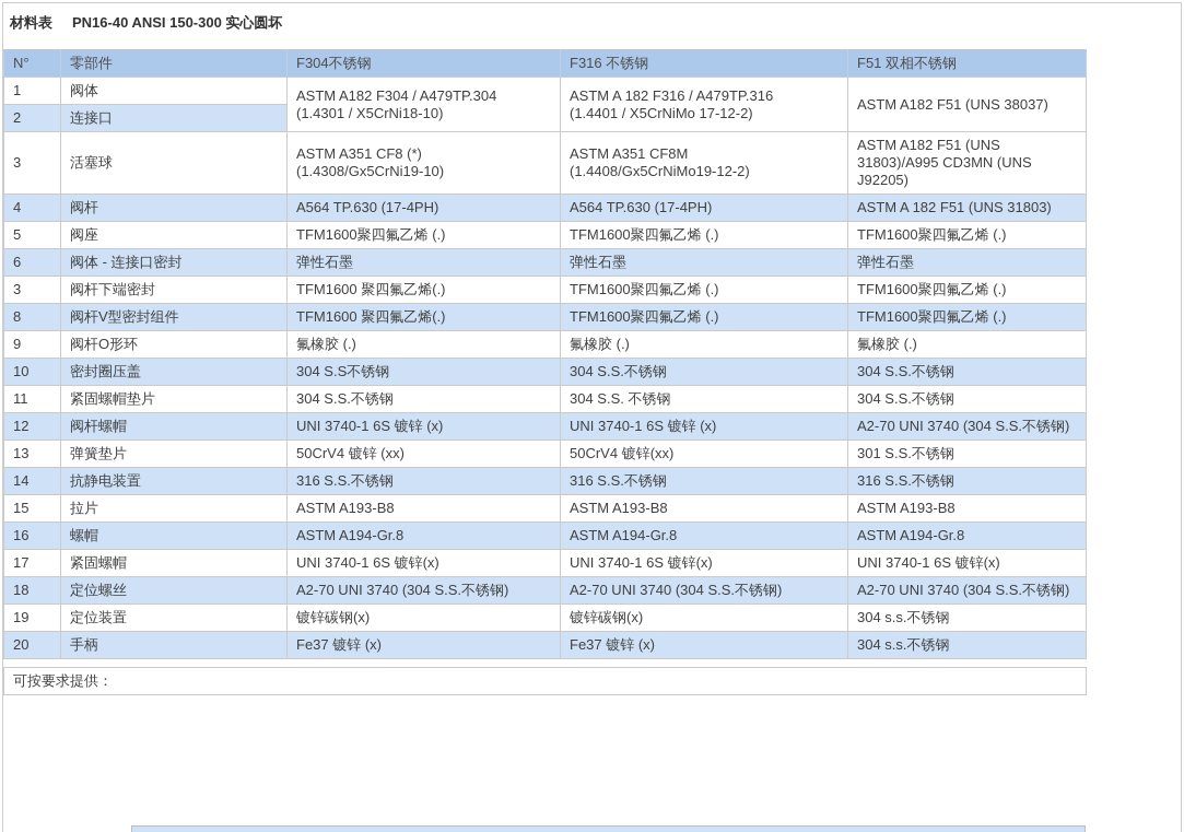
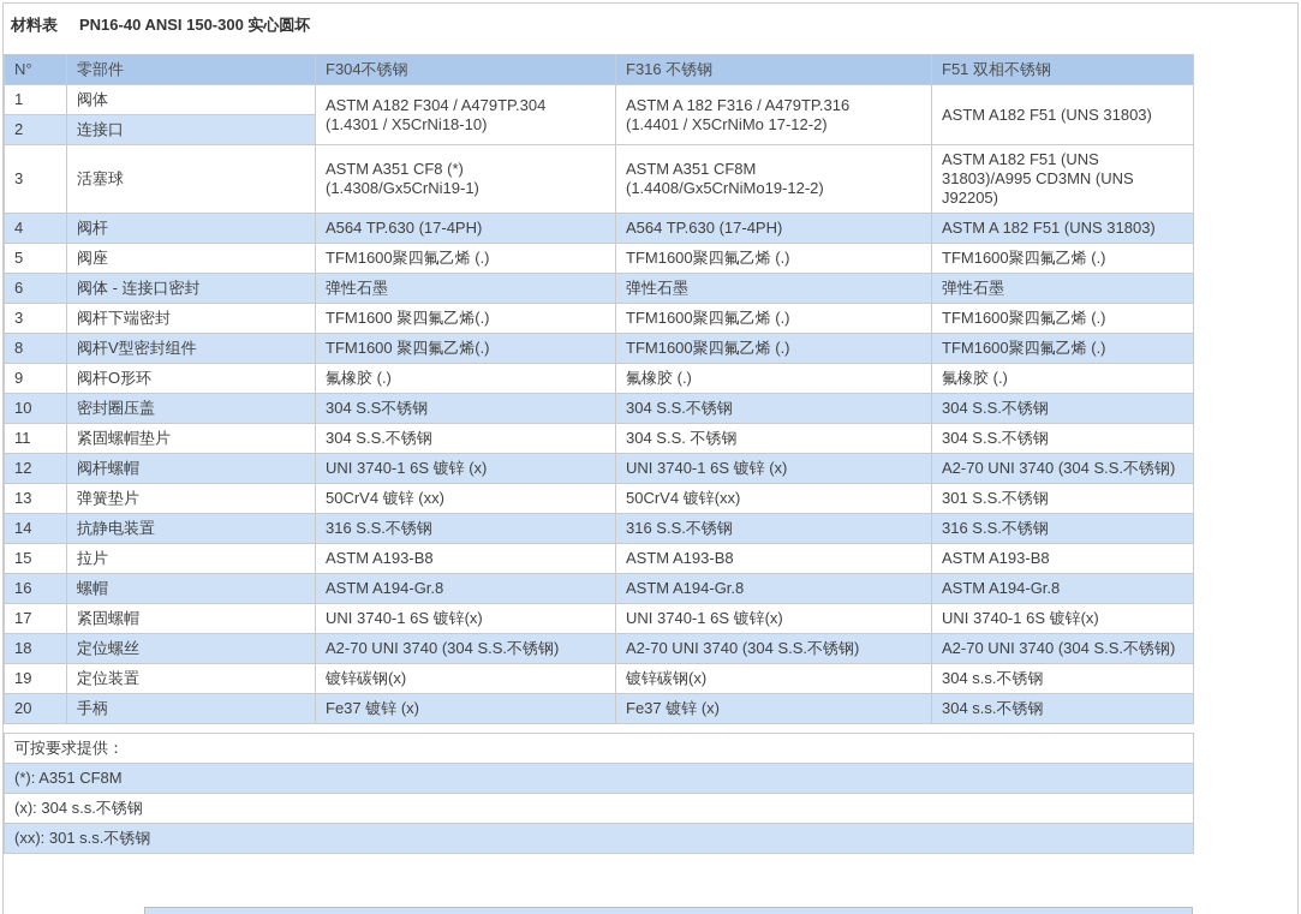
  材料表 PN16-40 ANSI 150-300 实心圆坏
  N°	零部件	F304不锈钢	F316 不锈钢	F51 双相不锈钢
- 1	阀体	ASTM A182 F304 / A479TP.304 (1.4301 / X5CrNi18-10)	ASTM A 182 F316 / A479TP.316 (1.4401 / X5CrNiMo 17-12-2)	ASTM A182 F51 (UNS 38037)
+ 1	阀体	ASTM A182 F304 / A479TP.304 (1.4301 / X5CrNi18-10)	ASTM A 182 F316 / A479TP.316 (1.4401 / X5CrNiMo 17-12-2)	ASTM A182 F51 (UNS 31803)
  2	连接口
- 3	活塞球	ASTM A351 CF8 (*) (1.4308/Gx5CrNi19-10)	ASTM A351 CF8M (1.4408/Gx5CrNiMo19-12-2)	ASTM A182 F51 (UNS 31803)/A995 CD3MN (UNS J92205)
+ 3	活塞球	ASTM A351 CF8 (*) (1.4308/Gx5CrNi19-1)	ASTM A351 CF8M (1.4408/Gx5CrNiMo19-12-2)	ASTM A182 F51 (UNS 31803)/A995 CD3MN (UNS J92205)
  4	阀杆	A564 TP.630 (17-4PH)	A564 TP.630 (17-4PH)	ASTM A 182 F51 (UNS 31803)
  5	阀座	TFM1600聚四氟乙烯 (.)	TFM1600聚四氟乙烯 (.)	TFM1600聚四氟乙烯 (.)
  6	阀体 - 连接口密封	弹性石墨	弹性石墨	弹性石墨
  3	阀杆下端密封	TFM1600 聚四氟乙烯(.)	TFM1600聚四氟乙烯 (.)	TFM1600聚四氟乙烯 (.)
  8	阀杆V型密封组件	TFM1600 聚四氟乙烯(.)	TFM1600聚四氟乙烯 (.)	TFM1600聚四氟乙烯 (.)
  9	阀杆O形环	氟橡胶 (.)	氟橡胶 (.)	氟橡胶 (.)
  10	密封圈压盖	304 S.S不锈钢	304 S.S.不锈钢	304 S.S.不锈钢
  11	紧固螺帽垫片	304 S.S.不锈钢	304 S.S. 不锈钢	304 S.S.不锈钢
  12	阀杆螺帽	UNI 3740-1 6S 镀锌 (x)	UNI 3740-1 6S 镀锌 (x)	A2-70 UNI 3740 (304 S.S.不锈钢)
  13	弹簧垫片	50CrV4 镀锌 (xx)	50CrV4 镀锌(xx)	301 S.S.不锈钢
  14	抗静电装置	316 S.S.不锈钢	316 S.S.不锈钢	316 S.S.不锈钢
  15	拉片	ASTM A193-B8	ASTM A193-B8	ASTM A193-B8
  16	螺帽	ASTM A194-Gr.8	ASTM A194-Gr.8	ASTM A194-Gr.8
  17	紧固螺帽	UNI 3740-1 6S 镀锌(x)	UNI 3740-1 6S 镀锌(x)	UNI 3740-1 6S 镀锌(x)
  18	定位螺丝	A2-70 UNI 3740 (304 S.S.不锈钢)	A2-70 UNI 3740 (304 S.S.不锈钢)	A2-70 UNI 3740 (304 S.S.不锈钢)
  19	定位装置	镀锌碳钢(x)	镀锌碳钢(x)	304 s.s.不锈钢
  20	手柄	Fe37 镀锌 (x)	Fe37 镀锌 (x)	304 s.s.不锈钢
  可按要求提供：
+ (*): A351 CF8M
+ (x): 304 s.s.不锈钢
+ (xx): 301 s.s.不锈钢
